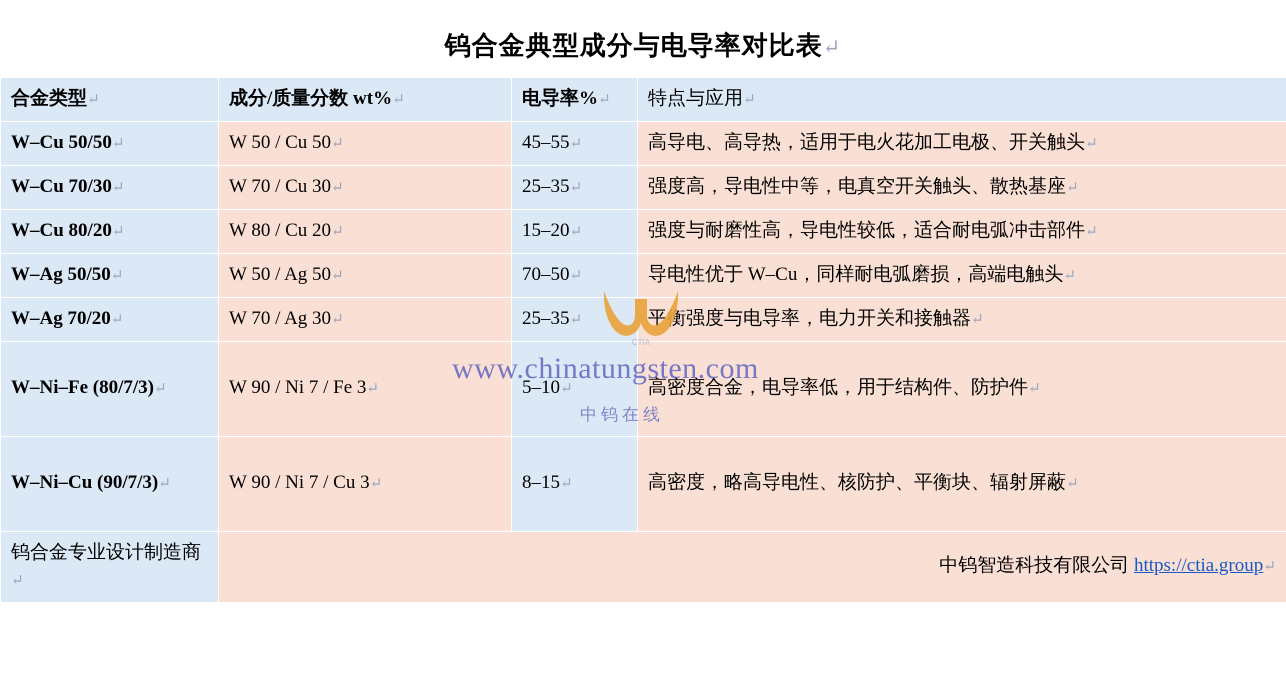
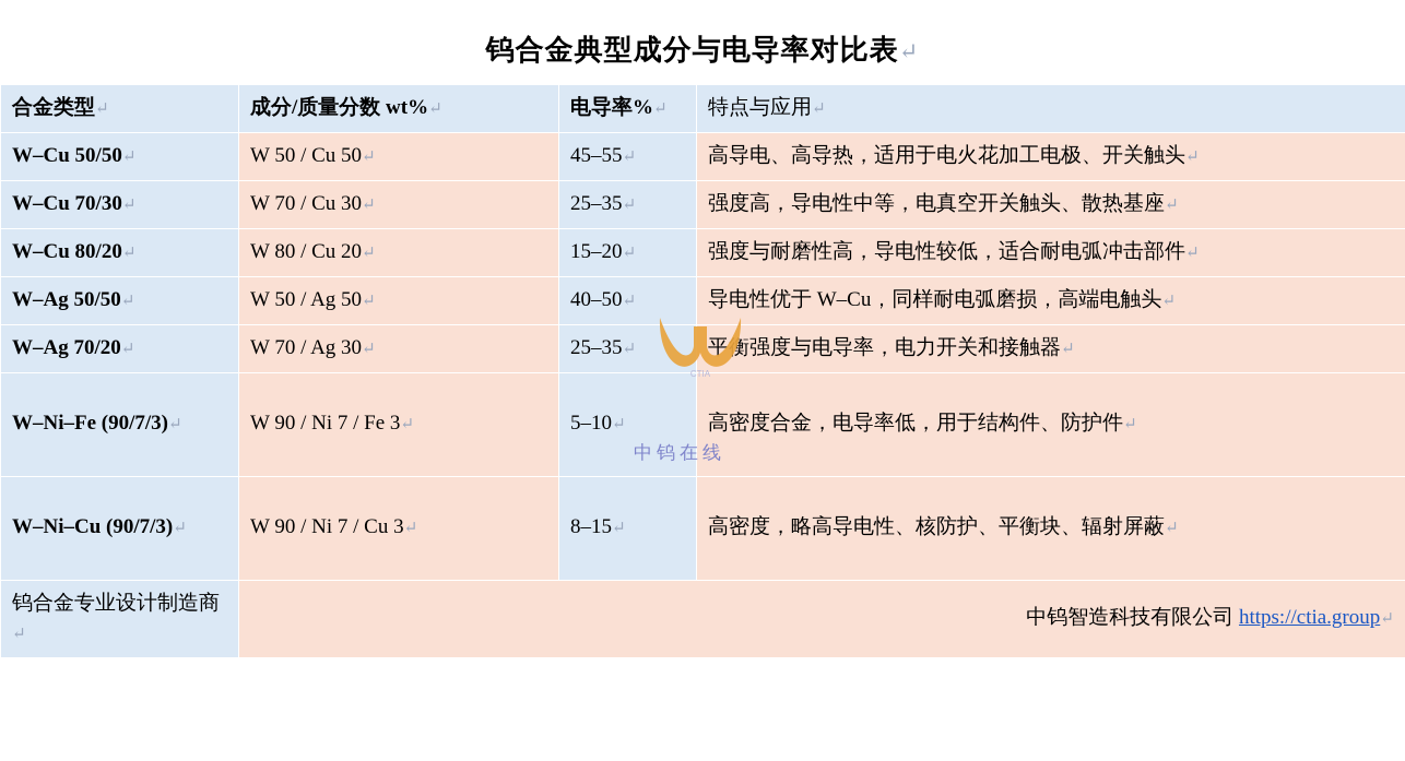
  钨合金典型成分与电导率对比表↵
  合金类型↵	成分/质量分数 wt%↵	电导率%↵	特点与应用↵
  W–Cu 50/50↵	W 50 / Cu 50↵	45–55↵	高导电、高导热，适用于电火花加工电极、开关触头↵
  W–Cu 70/30↵	W 70 / Cu 30↵	25–35↵	强度高，导电性中等，电真空开关触头、散热基座↵
  W–Cu 80/20↵	W 80 / Cu 20↵	15–20↵	强度与耐磨性高，导电性较低，适合耐电弧冲击部件↵
- W–Ag 50/50↵	W 50 / Ag 50↵	70–50↵	导电性优于 W–Cu，同样耐电弧磨损，高端电触头↵
+ W–Ag 50/50↵	W 50 / Ag 50↵	40–50↵	导电性优于 W–Cu，同样耐电弧磨损，高端电触头↵
  W–Ag 70/20↵	W 70 / Ag 30↵	25–35↵	平衡强度与电导率，电力开关和接触器↵
- W–Ni–Fe (80/7/3)↵	W 90 / Ni 7 / Fe 3↵	5–10↵	高密度合金，电导率低，用于结构件、防护件↵
+ W–Ni–Fe (90/7/3)↵	W 90 / Ni 7 / Fe 3↵	5–10↵	高密度合金，电导率低，用于结构件、防护件↵
  W–Ni–Cu (90/7/3)↵	W 90 / Ni 7 / Cu 3↵	8–15↵	高密度，略高导电性、核防护、平衡块、辐射屏蔽↵
  钨合金专业设计制造商↵	中钨智造科技有限公司 https://ctia.group↵
  CTIA
- www.chinatungsten.com
  中钨在线
